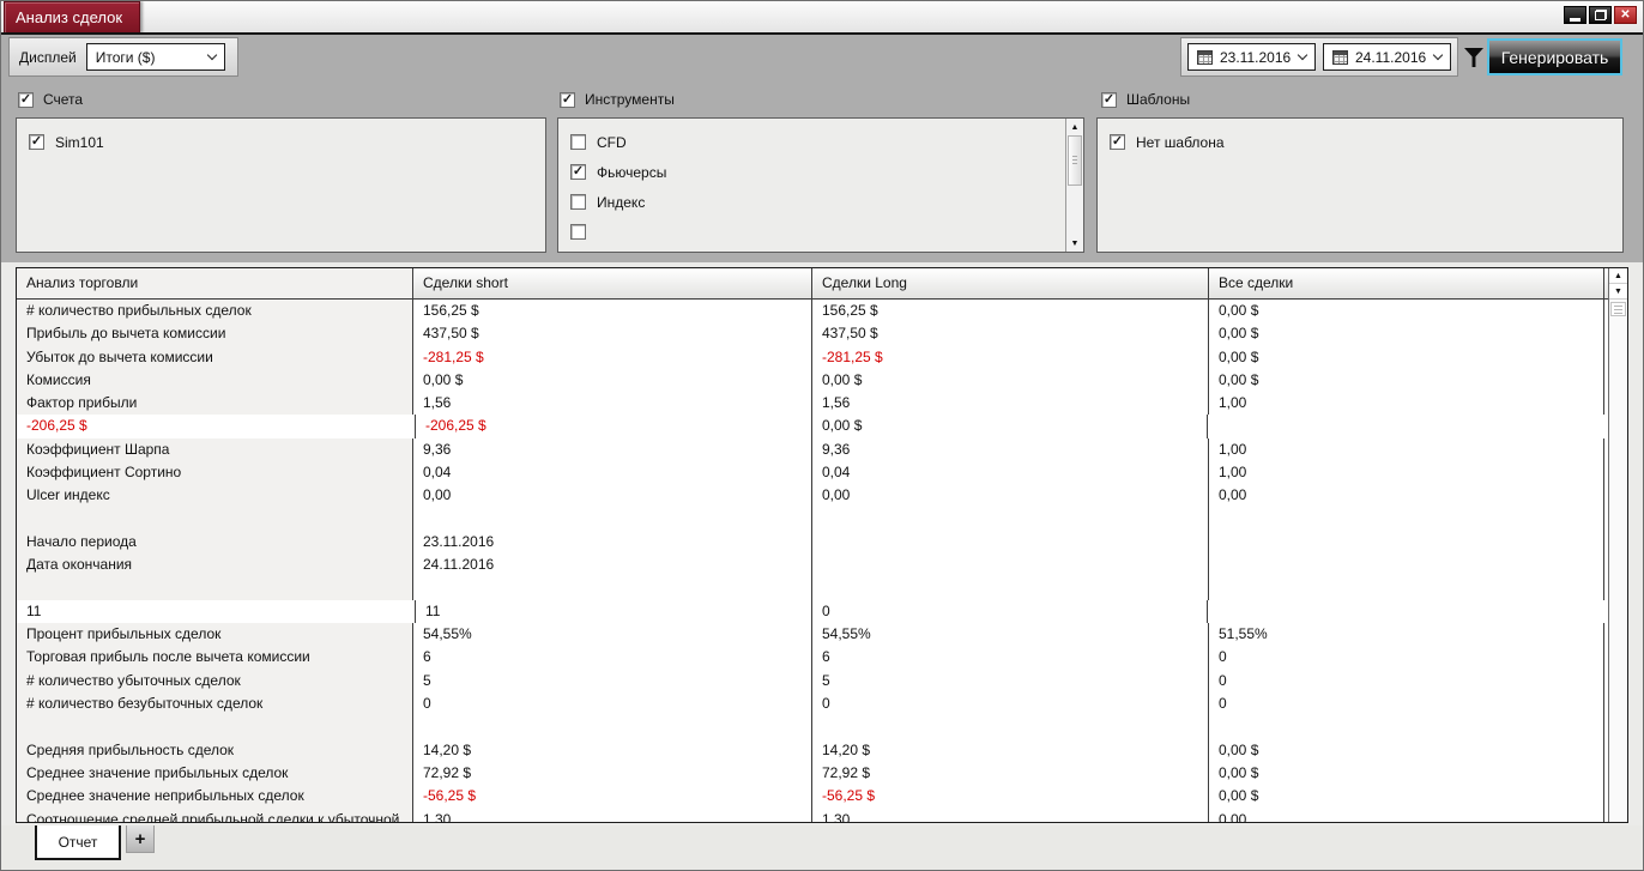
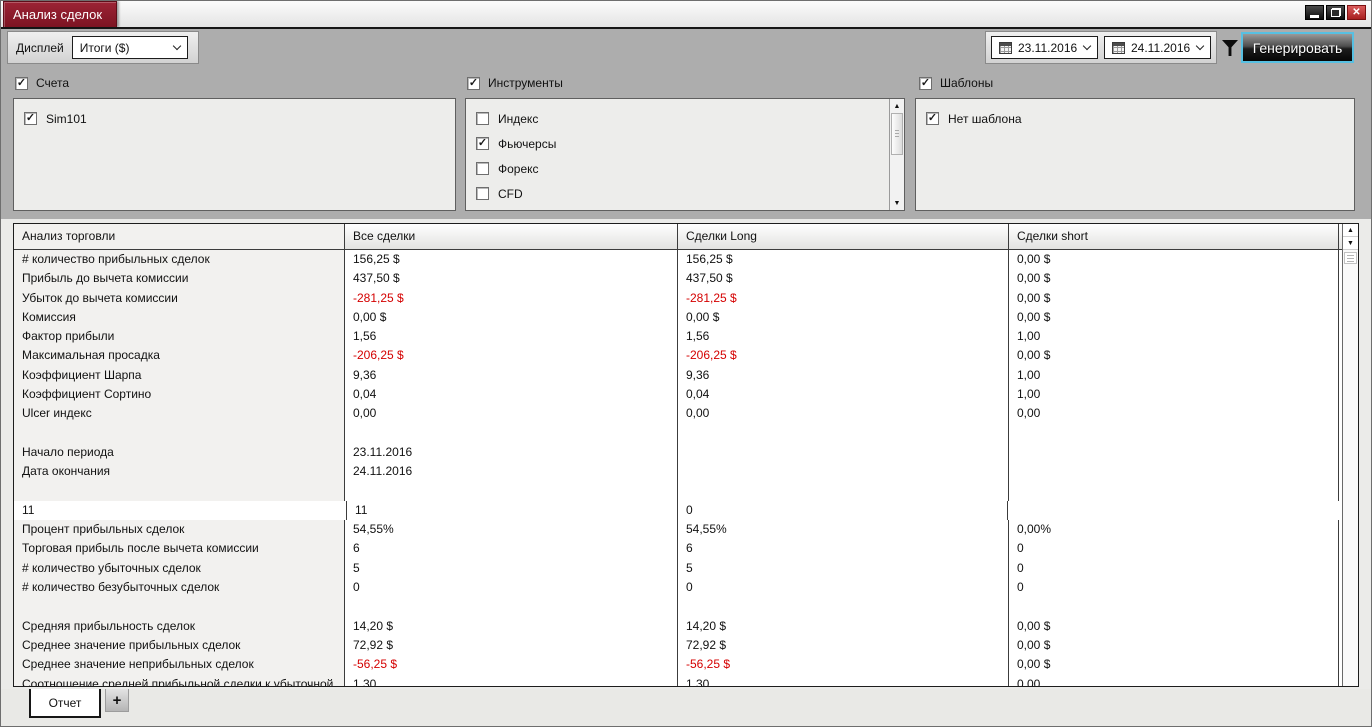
  Анализ сделок
  ✕
  Дисплей
  Итоги ($)
  23.11.2016
  24.11.2016
  Генерировать
  ✓
  Счета
  ✓
  Sim101
  ✓
  Инструменты
- CFD
+ Индекс
  ✓
  Фьючерсы
+ Форекс
- Индекс
+ CFD
  ✓
  Шаблоны
  ✓
  Нет шаблона
  Анализ торговли
- Сделки short
+ Все сделки
  Сделки Long
- Все сделки
+ Сделки short
  # количество прибыльных сделок
  156,25 $
  156,25 $
  0,00 $
  Прибыль до вычета комиссии
  437,50 $
  437,50 $
  0,00 $
  Убыток до вычета комиссии
  -281,25 $
  -281,25 $
  0,00 $
  Комиссия
  0,00 $
  0,00 $
  0,00 $
  Фактор прибыли
  1,56
  1,56
  1,00
+ Максимальная просадка
  -206,25 $
  -206,25 $
  0,00 $
  Коэффициент Шарпа
  9,36
  9,36
  1,00
  Коэффициент Сортино
  0,04
  0,04
  1,00
  Ulcer индекс
  0,00
  0,00
  0,00
  Начало периода
  23.11.2016
  Дата окончания
  24.11.2016
  11
  11
  0
  Процент прибыльных сделок
  54,55%
  54,55%
- 51,55%
+ 0,00%
  Торговая прибыль после вычета комиссии
  6
  6
  0
  # количество убыточных сделок
  5
  5
  0
  # количество безубыточных сделок
  0
  0
  0
  Средняя прибыльность сделок
  14,20 $
  14,20 $
  0,00 $
  Среднее значение прибыльных сделок
  72,92 $
  72,92 $
  0,00 $
  Среднее значение неприбыльных сделок
  -56,25 $
  -56,25 $
  0,00 $
  Соотношение средней прибыльной сделки к убыточной
  1,30
  1,30
  0,00
  Отчет
  +
